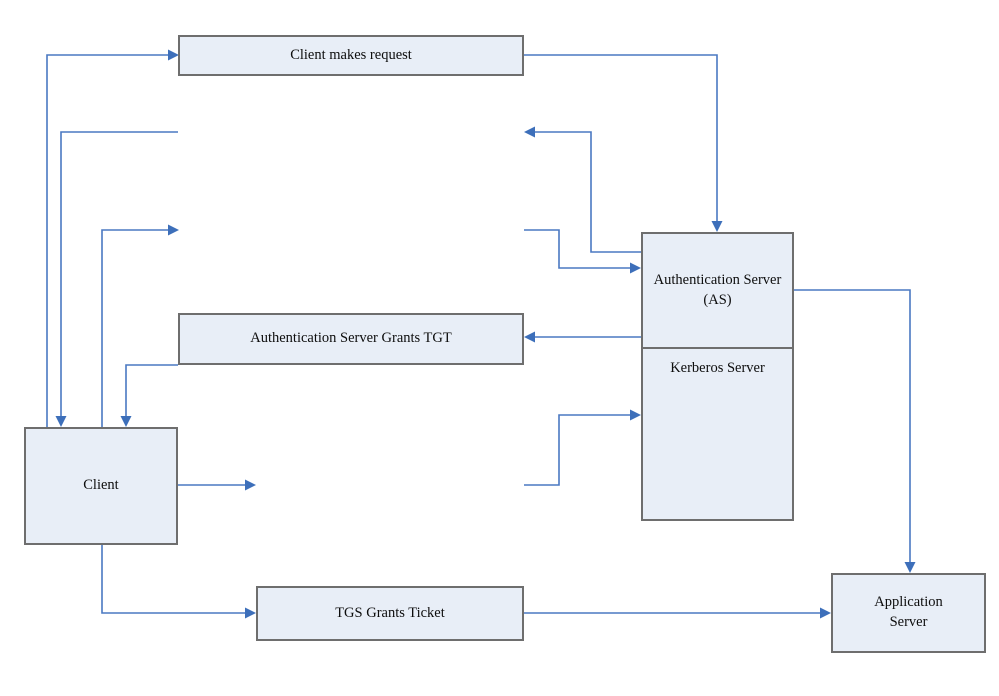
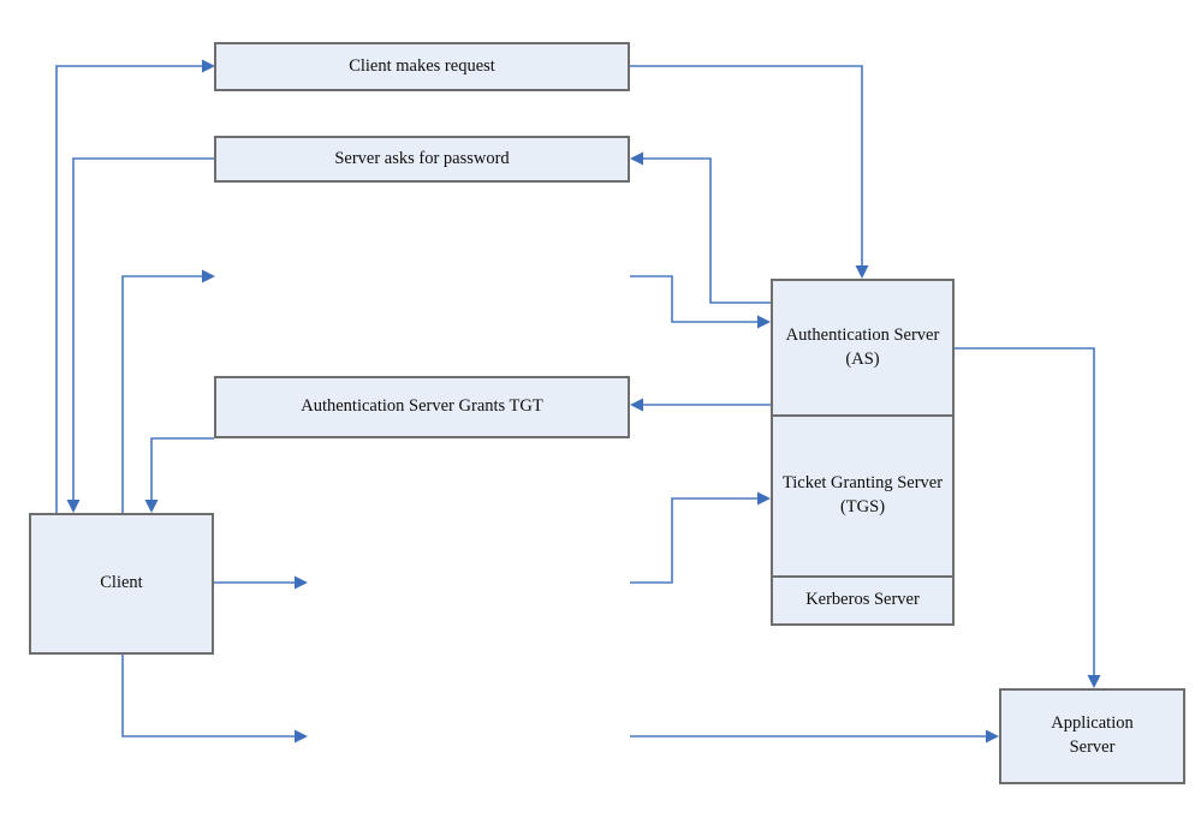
  Client makes request
+ Server asks for password
  Authentication Server Grants TGT
  Client
- TGS Grants Ticket
  Authentication Server (AS)
+ Ticket Granting Server (TGS)
  Kerberos Server
  Application
  Server
